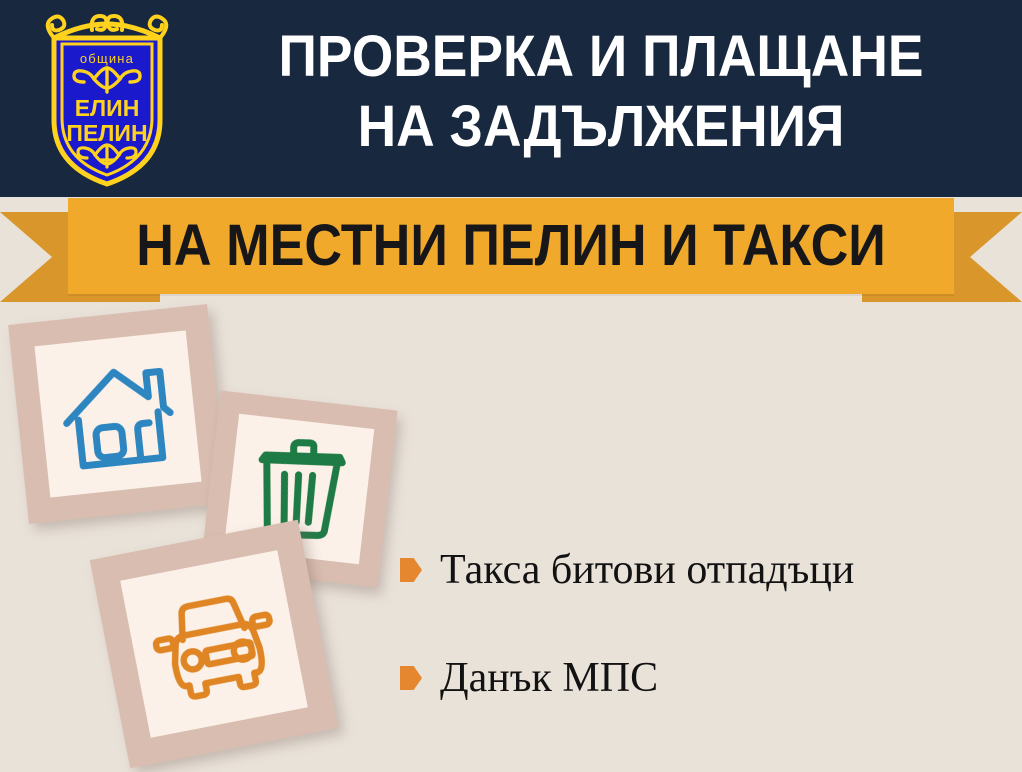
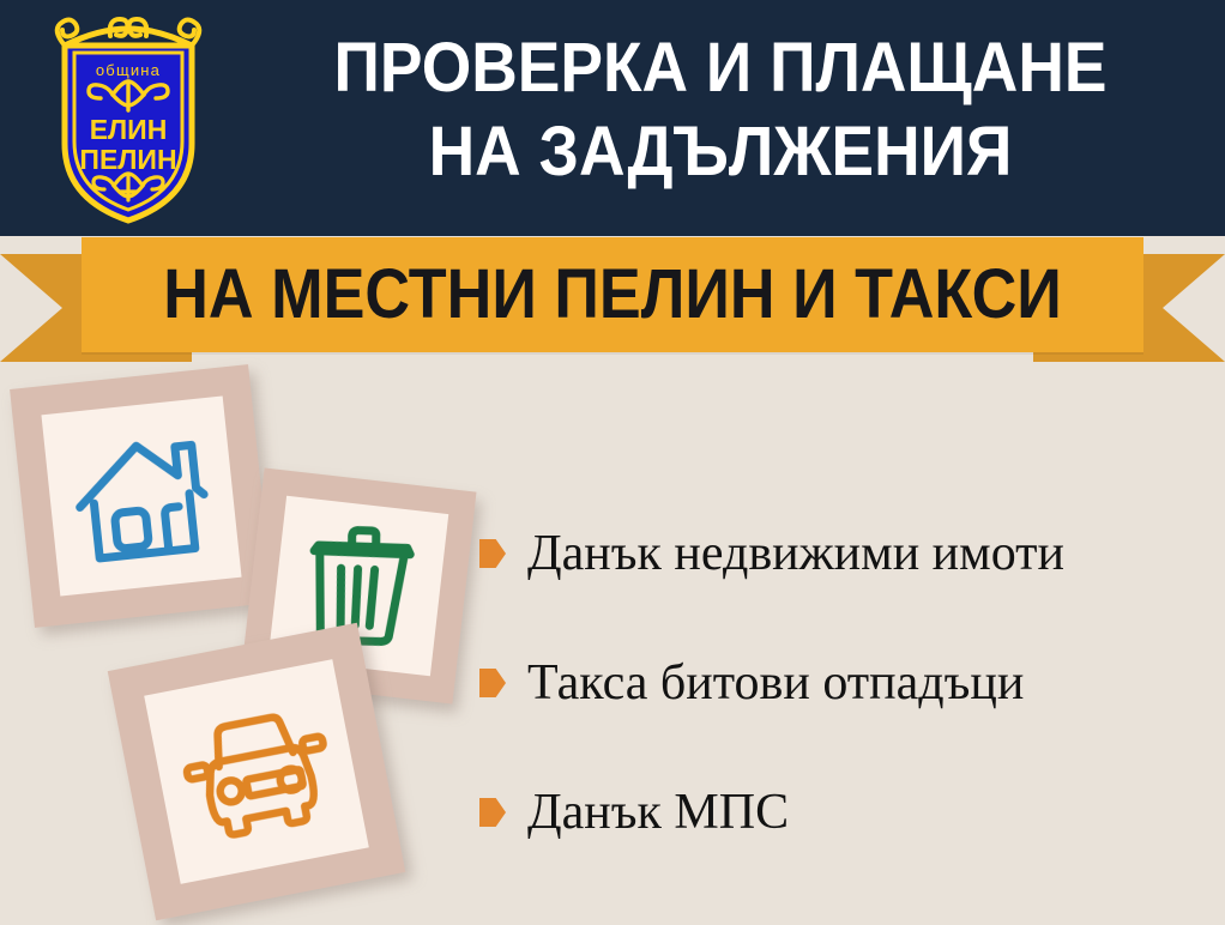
  община
  ЕЛИН
  ПЕЛИН
  ПРОВЕРКА И ПЛАЩАНЕ
  НА ЗАДЪЛЖЕНИЯ
  НА МЕСТНИ ПЕЛИН И ТАКСИ
+ Данък недвижими имоти
  Такса битови отпадъци
  Данък МПС
